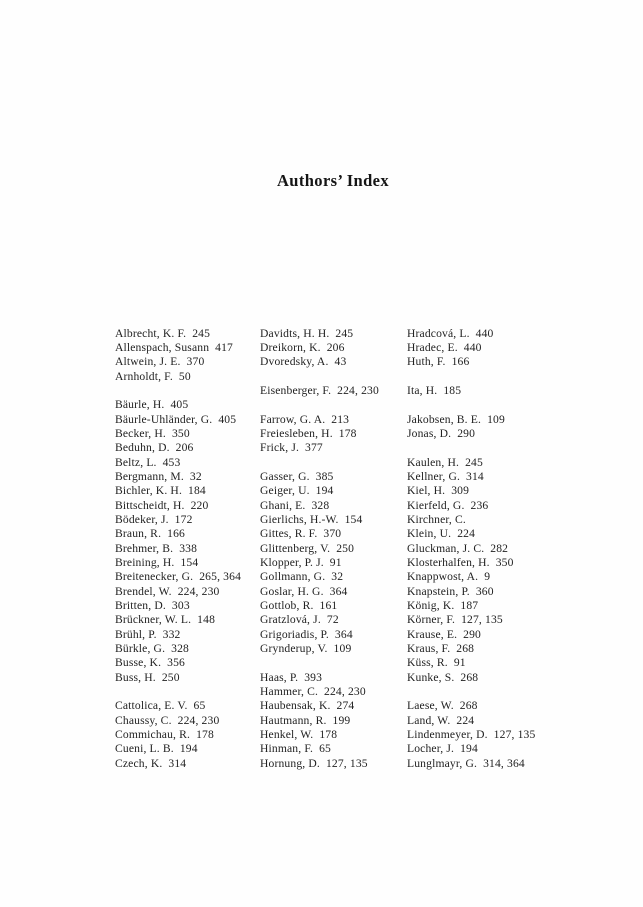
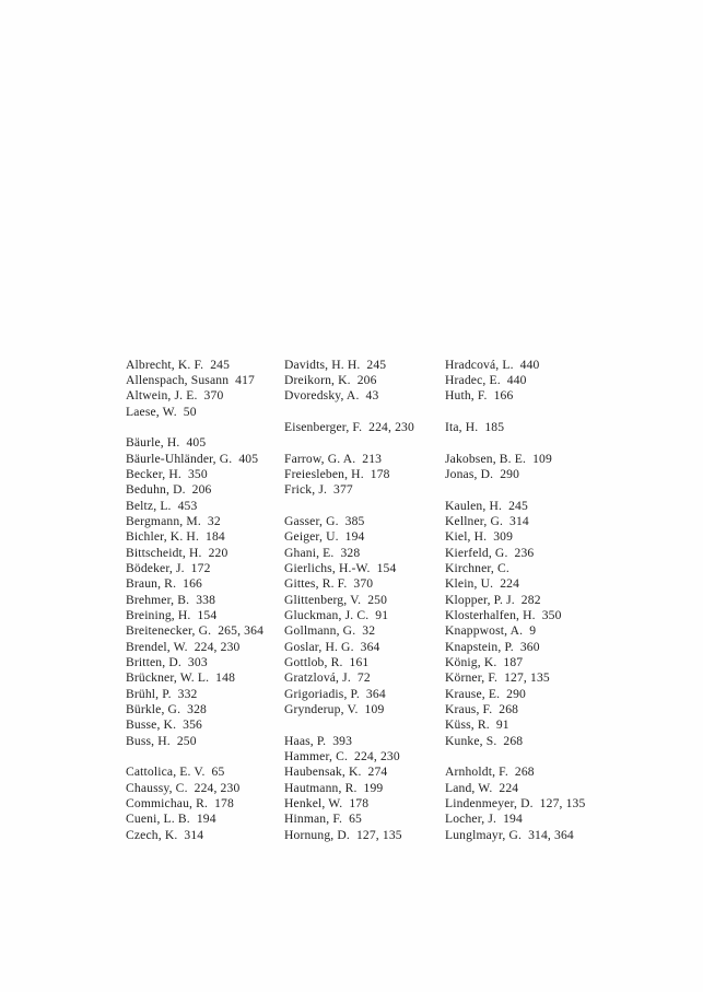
- Authors’ Index
  Albrecht, K. F. 245
  Allenspach, Susann 417
  Altwein, J. E. 370
- Arnholdt, F. 50
+ Laese, W. 50
  Bäurle, H. 405
  Bäurle-Uhländer, G. 405
  Becker, H. 350
  Beduhn, D. 206
  Beltz, L. 453
  Bergmann, M. 32
  Bichler, K. H. 184
  Bittscheidt, H. 220
  Bödeker, J. 172
  Braun, R. 166
  Brehmer, B. 338
  Breining, H. 154
  Breitenecker, G. 265, 364
  Brendel, W. 224, 230
  Britten, D. 303
  Brückner, W. L. 148
  Brühl, P. 332
  Bürkle, G. 328
  Busse, K. 356
  Buss, H. 250
  Cattolica, E. V. 65
  Chaussy, C. 224, 230
  Commichau, R. 178
  Cueni, L. B. 194
  Czech, K. 314
  Davidts, H. H. 245
  Dreikorn, K. 206
  Dvoredsky, A. 43
  Eisenberger, F. 224, 230
  Farrow, G. A. 213
  Freiesleben, H. 178
  Frick, J. 377
  Gasser, G. 385
  Geiger, U. 194
  Ghani, E. 328
  Gierlichs, H.-W. 154
  Gittes, R. F. 370
  Glittenberg, V. 250
- Klopper, P. J. 91
+ Gluckman, J. C. 91
  Gollmann, G. 32
  Goslar, H. G. 364
  Gottlob, R. 161
  Gratzlová, J. 72
  Grigoriadis, P. 364
  Grynderup, V. 109
  Haas, P. 393
  Hammer, C. 224, 230
  Haubensak, K. 274
  Hautmann, R. 199
  Henkel, W. 178
  Hinman, F. 65
  Hornung, D. 127, 135
  Hradcová, L. 440
  Hradec, E. 440
  Huth, F. 166
  Ita, H. 185
  Jakobsen, B. E. 109
  Jonas, D. 290
  Kaulen, H. 245
  Kellner, G. 314
  Kiel, H. 309
  Kierfeld, G. 236
  Kirchner, C.
  Klein, U. 224
- Gluckman, J. C. 282
+ Klopper, P. J. 282
  Klosterhalfen, H. 350
  Knappwost, A. 9
  Knapstein, P. 360
  König, K. 187
  Körner, F. 127, 135
  Krause, E. 290
  Kraus, F. 268
  Küss, R. 91
  Kunke, S. 268
- Laese, W. 268
+ Arnholdt, F. 268
  Land, W. 224
  Lindenmeyer, D. 127, 135
  Locher, J. 194
  Lunglmayr, G. 314, 364
